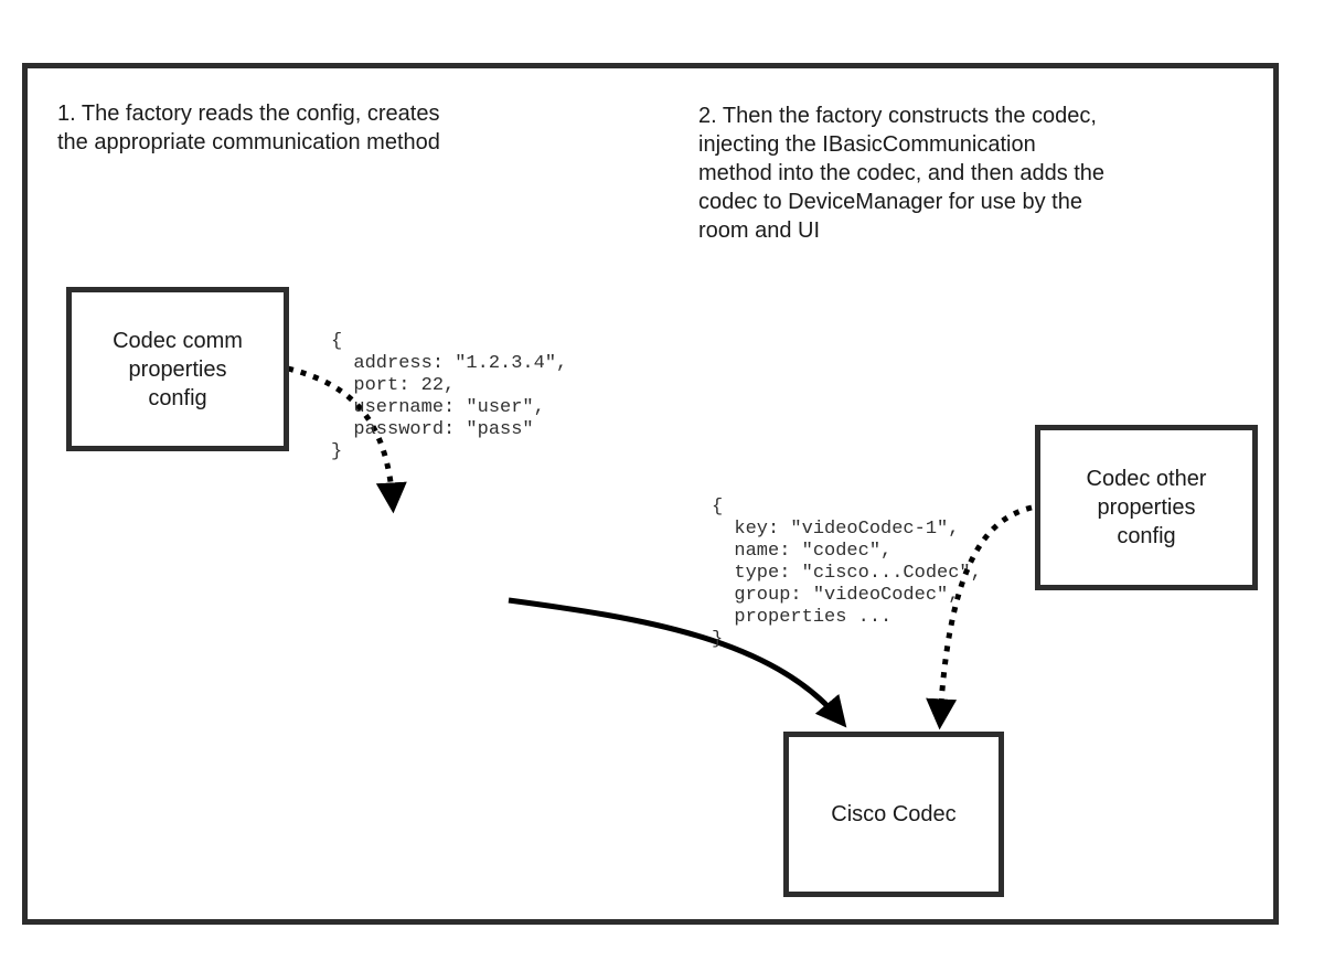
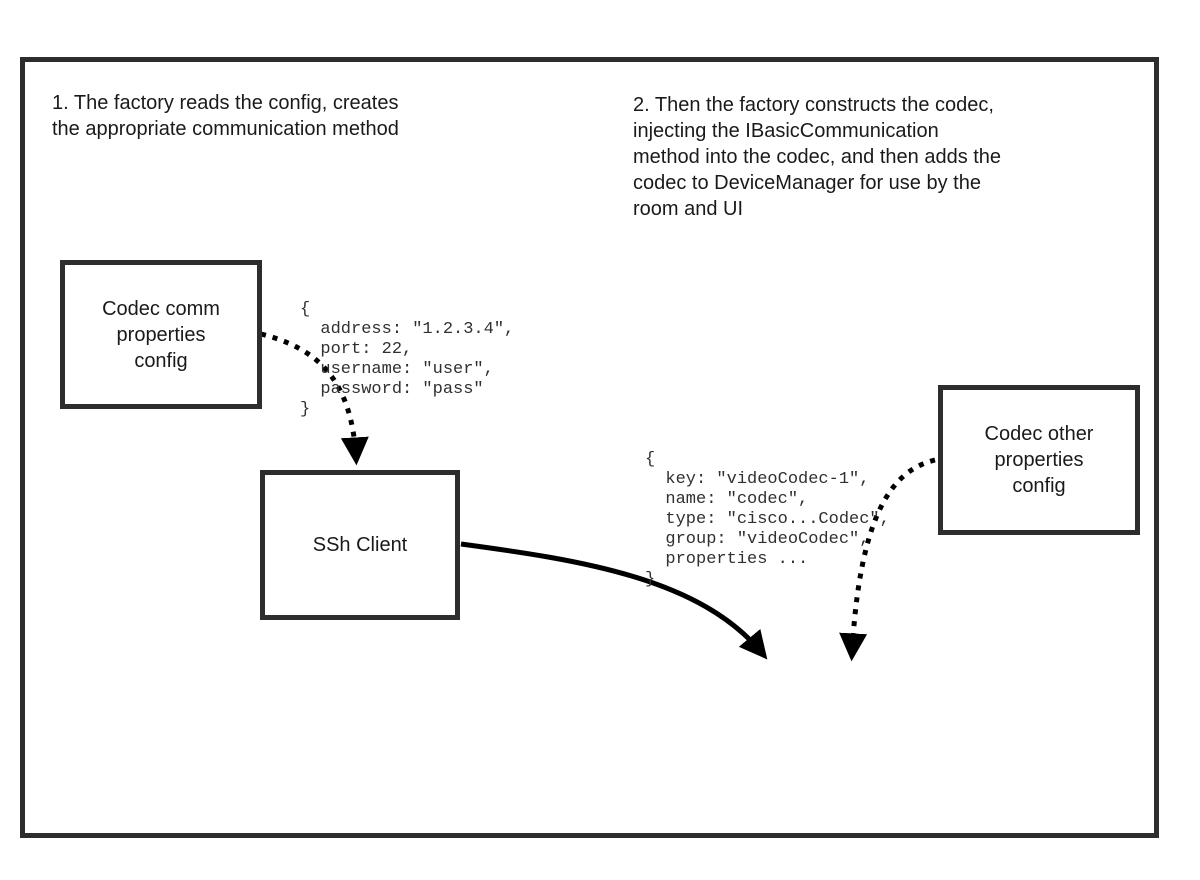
  1. The factory reads the config, creates
  the appropriate communication method
  2. Then the factory constructs the codec,
  injecting the IBasicCommunication
  method into the codec, and then adds the
  codec to DeviceManager for use by the
  room and UI
  Codec comm
  properties
  config
+ SSh Client
  Codec other
  properties
  config
- Cisco Codec
  {
  address: "1.2.3.4",
  port: 22,
  username: "user",
  password: "pass"
  }
  {
  key: "videoCodec-1",
  name: "codec",
  type: "cisco...Codec",
  group: "videoCodec",
  properties ...
  }
